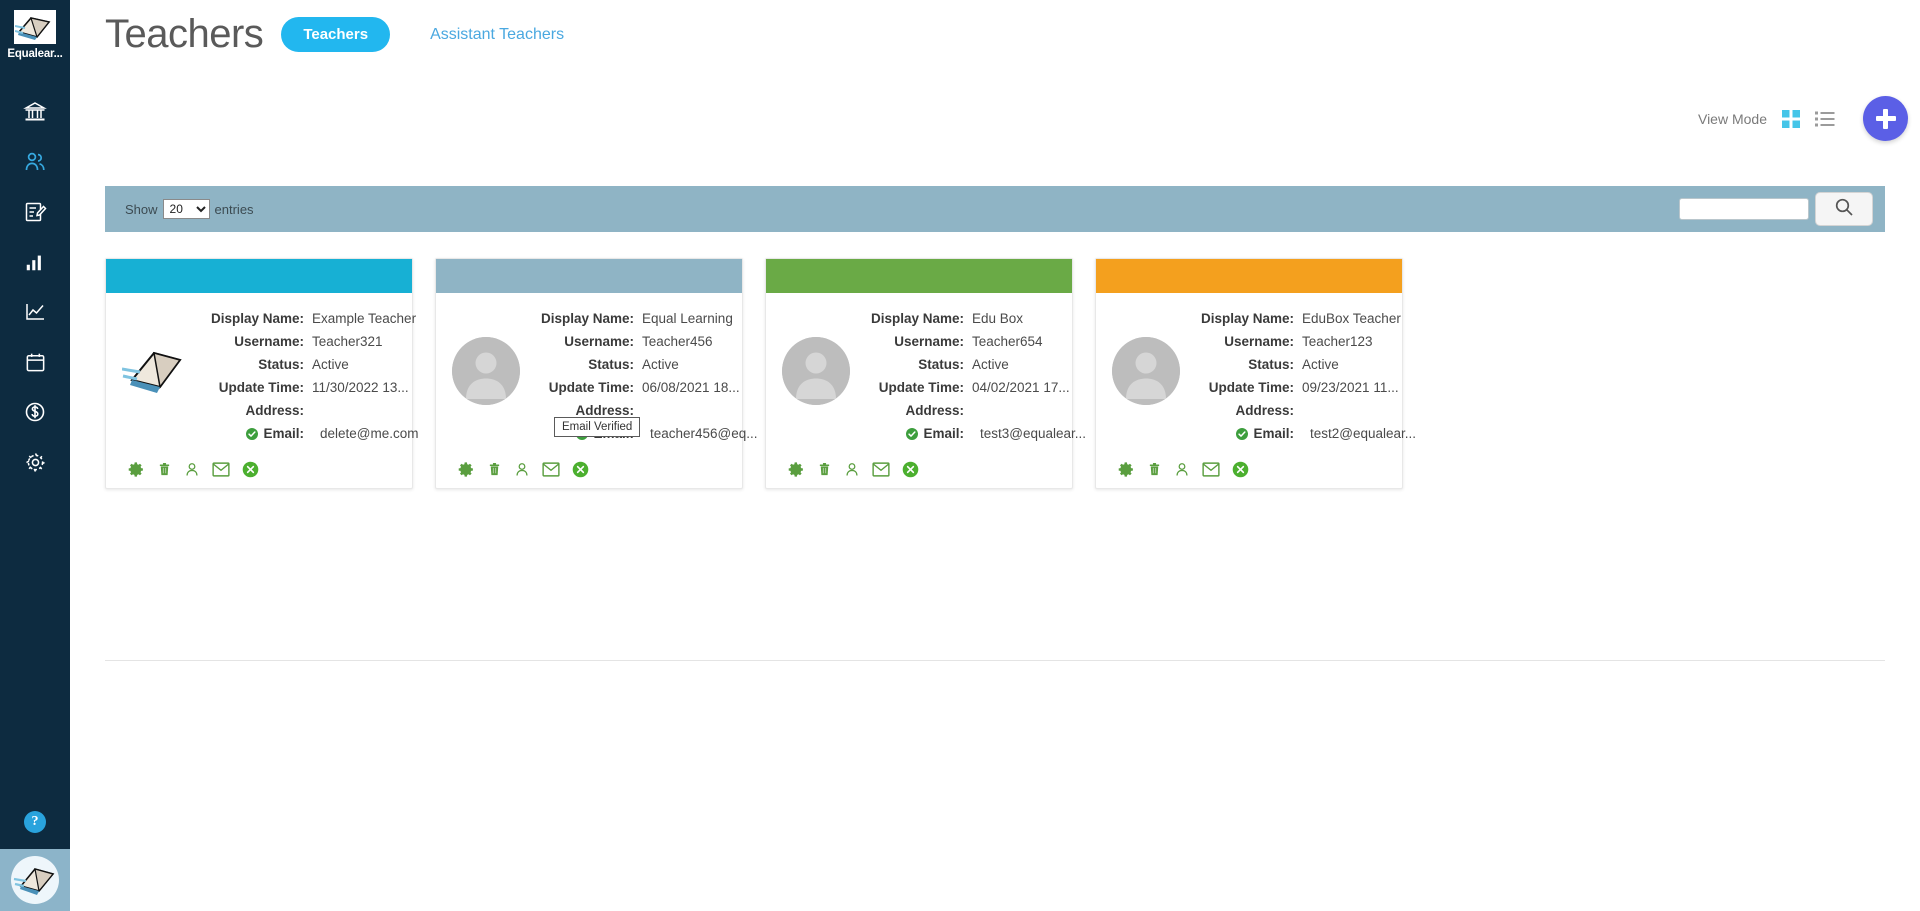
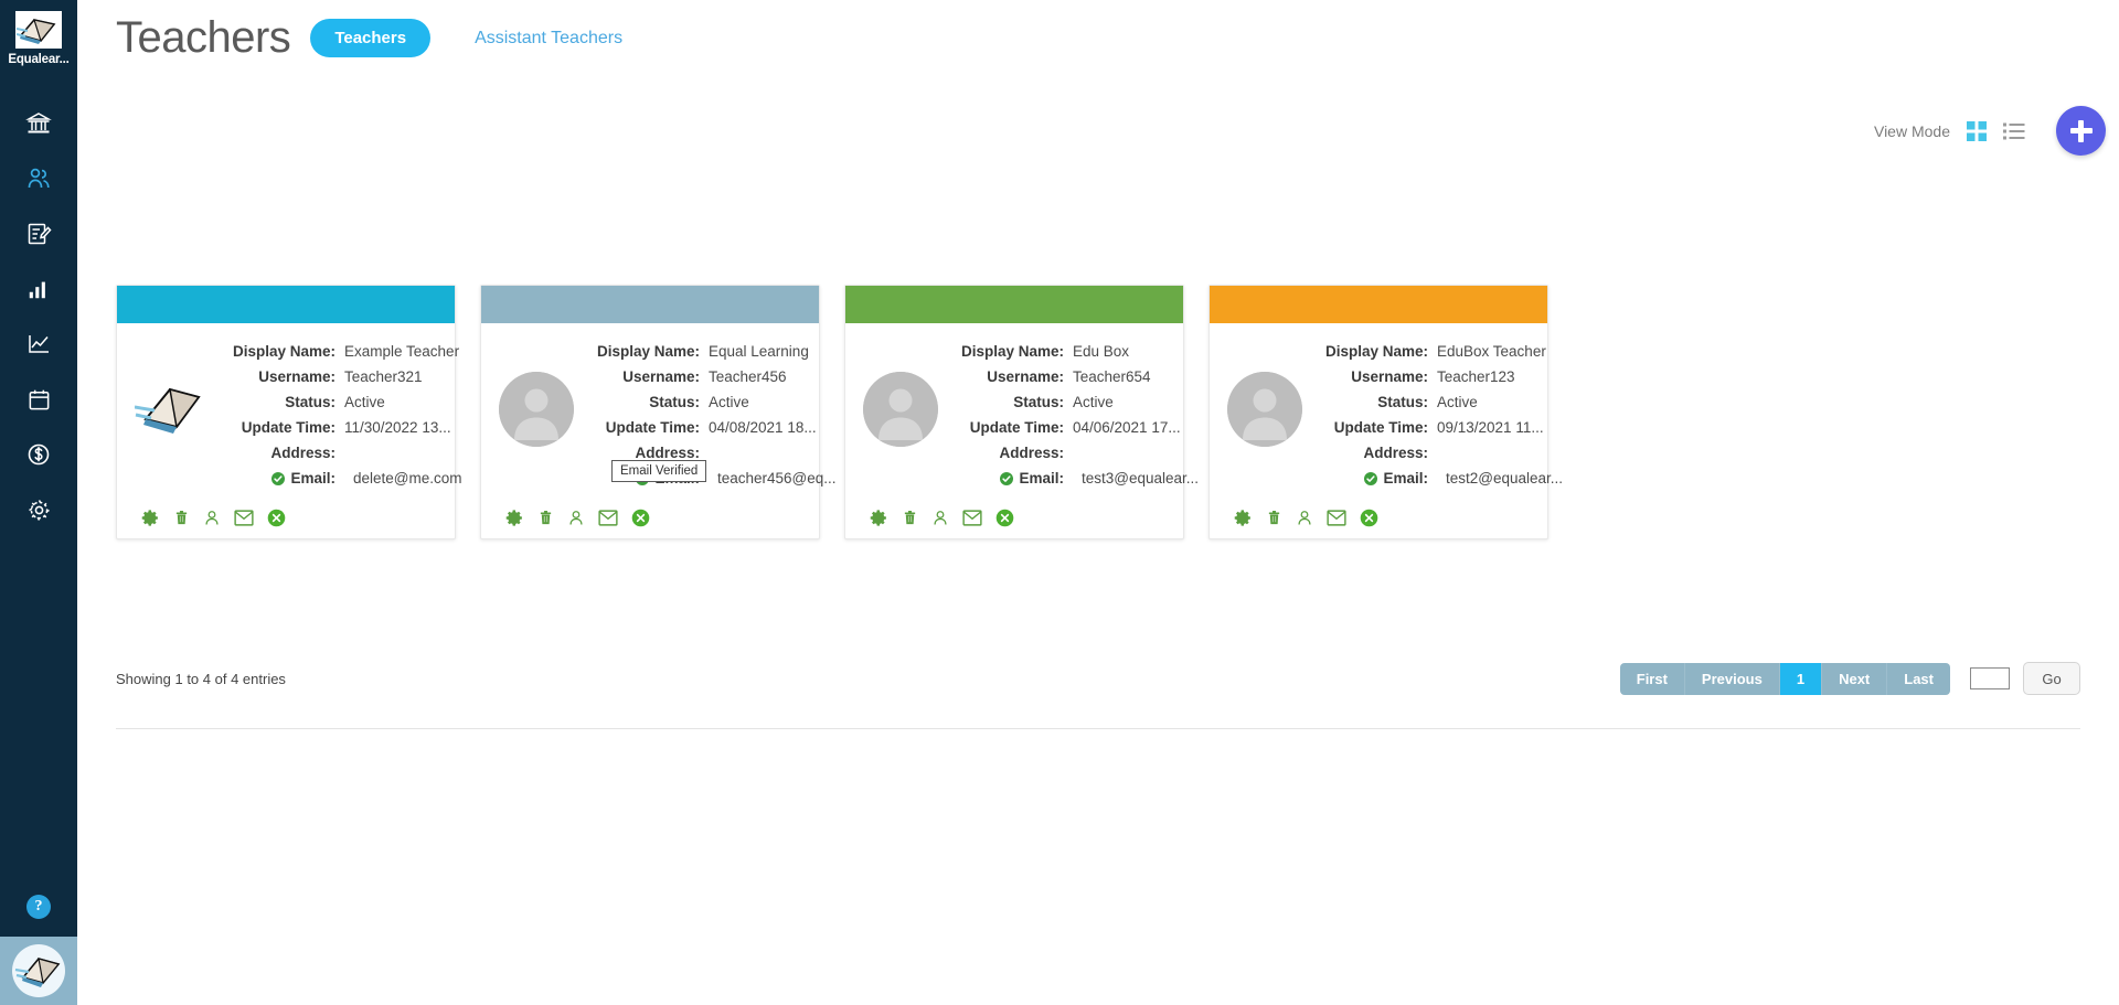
  Equalear...
  ?
  Teachers
  Teachers
  Assistant Teachers
  View Mode
- Show
- 20
- entries
  Display Name:
  Example Teacher
  Username:
  Teacher321
  Status:
  Active
  Update Time:
  11/30/2022 13...
  Address:
  Email:
  delete@me.com
  Display Name:
  Equal Learning
  Username:
  Teacher456
  Status:
  Active
  Update Time:
- 06/08/2021 18...
+ 04/08/2021 18...
  Address:
  teacher456@eq...
  Email Verified
  Display Name:
  Edu Box
  Username:
  Teacher654
  Status:
  Active
  Update Time:
- 04/02/2021 17...
+ 04/06/2021 17...
  Address:
  Email:
  test3@equalear...
  Display Name:
  EduBox Teacher
  Username:
  Teacher123
  Status:
  Active
  Update Time:
- 09/23/2021 11...
+ 09/13/2021 11...
  Address:
  Email:
  test2@equalear...
+ Showing 1 to 4 of 4 entries
+ First
+ Previous
+ 1
+ Next
+ Last
+ Go
